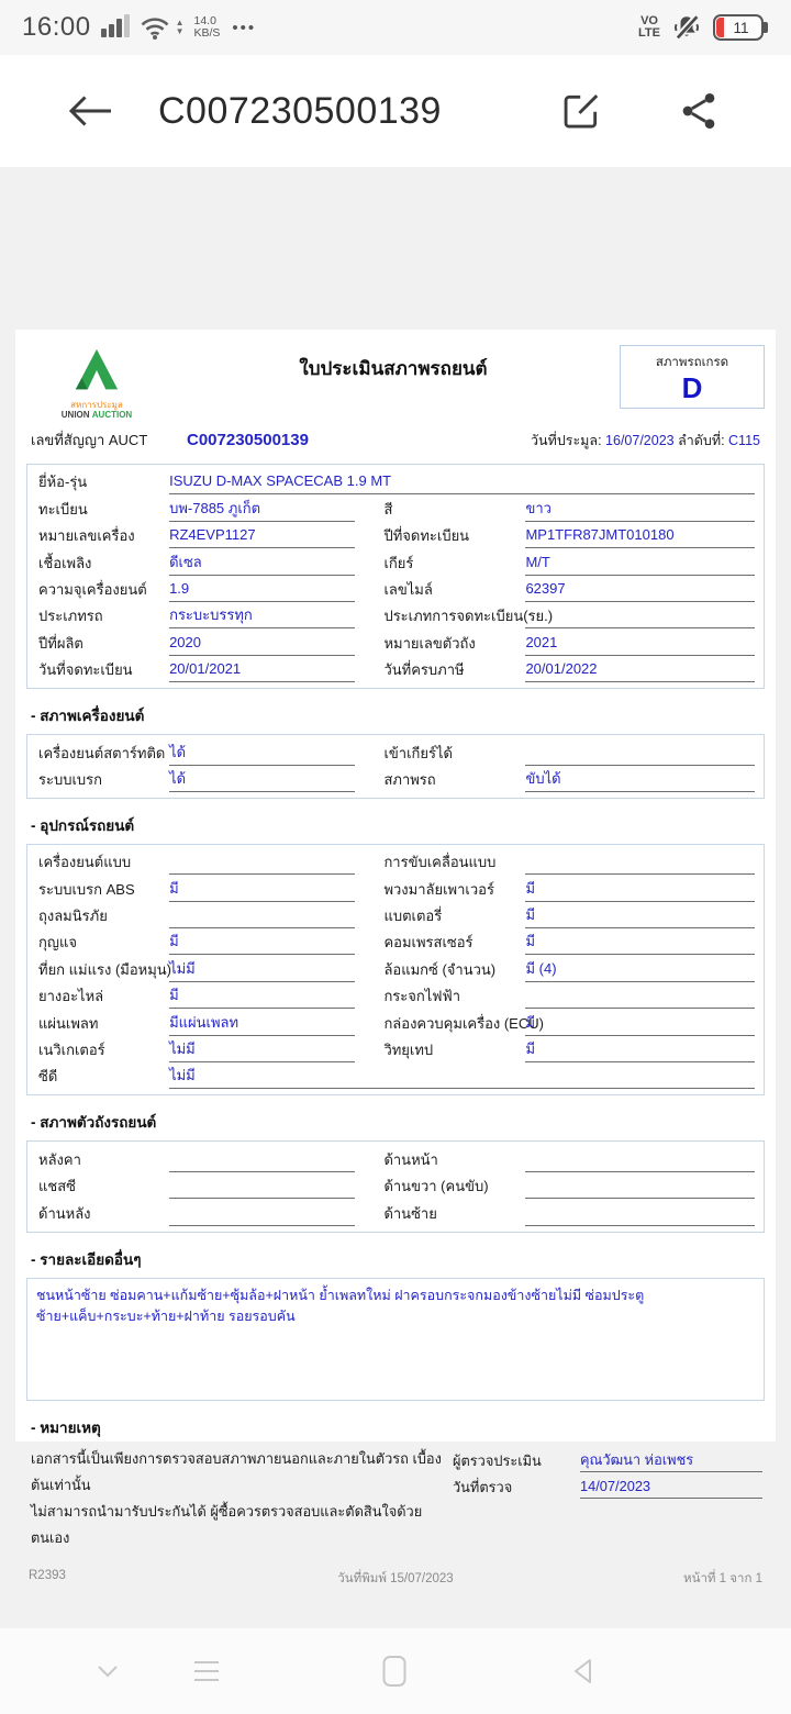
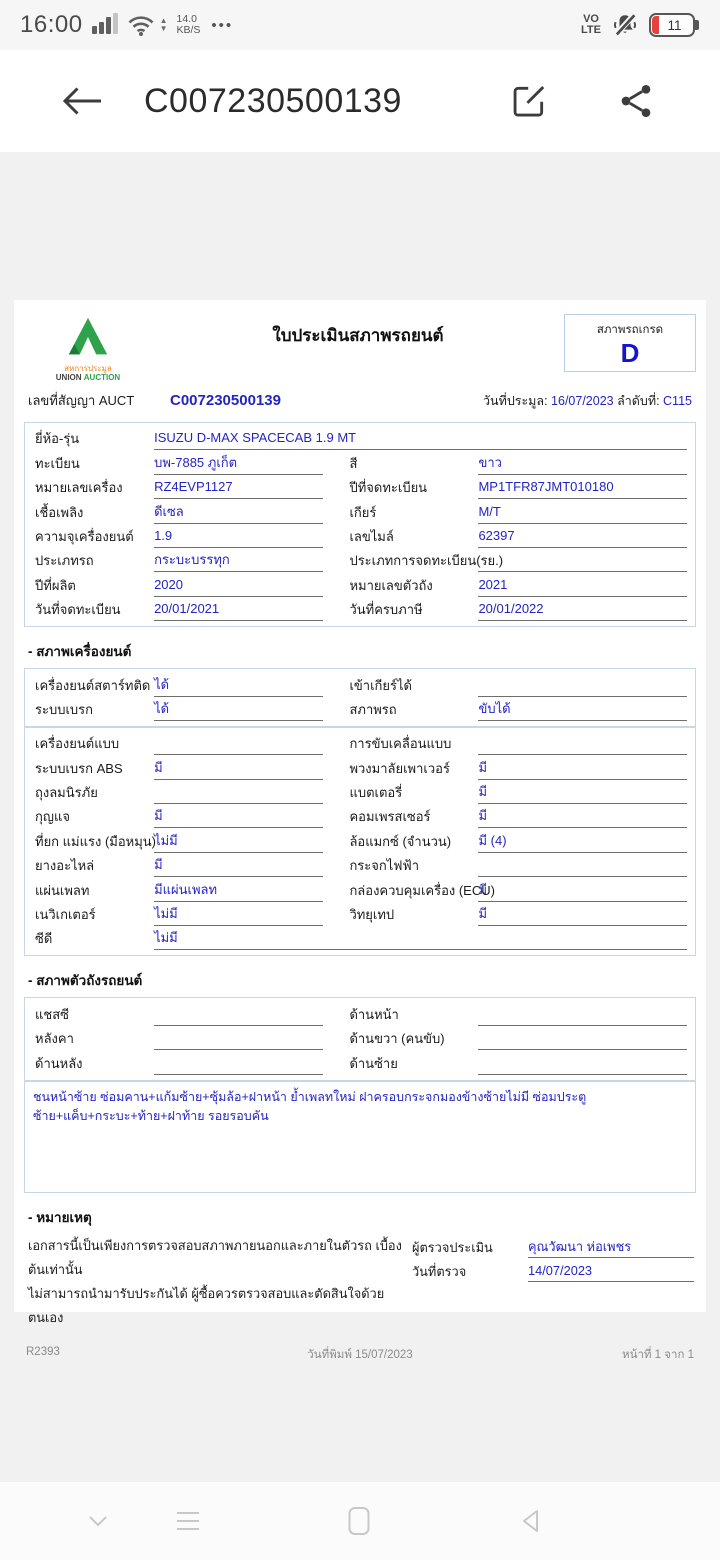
  16:00
  ▲
  ▼
  14.0
  KB/S
  •••
  VO
  LTE
  11
  C007230500139
  สหการประมูล
  UNION AUCTION
  ใบประเมินสภาพรถยนต์
  สภาพรถเกรด
  D
  เลขที่สัญญา AUCT
  C007230500139
  วันที่ประมูล: 16/07/2023 ลำดับที่: C115
  ยี่ห้อ-รุ่น
  ISUZU D-MAX SPACECAB 1.9 MT
  ทะเบียน
  บพ-7885 ภูเก็ต
  สี
  ขาว
  หมายเลขเครื่อง
  RZ4EVP1127
  ปีที่จดทะเบียน
  MP1TFR87JMT010180
  เชื้อเพลิง
  ดีเซล
  เกียร์
  M/T
  ความจุเครื่องยนต์
  1.9
  เลขไมล์
  62397
  ประเภทรถ
  กระบะบรรทุก
  ประเภทการจดทะเบียน(ร
  ปีที่ผลิต
  2020
  หมายเลขตัวถัง
  2021
  วันที่จดทะเบียน
  20/01/2021
  วันที่ครบภาษี
  20/01/2022
  - สภาพเครื่องยนต์
  เครื่องยนต์สตาร์ทติด
  ได้
  เข้าเกียร์ได้
  ระบบเบรก
  ได้
  สภาพรถ
  ขับได้
- - อุปกรณ์รถยนต์
  เครื่องยนต์แบบ
  การขับเคลื่อนแบบ
  ระบบเบรก ABS
  มี
  พวงมาลัยเพาเวอร์
  มี
  ถุงลมนิรภัย
  แบตเตอรี่
  มี
  กุญแจ
  มี
  คอมเพรสเซอร์
  มี
  ที่ยก แม่แรง (มือหมุน)
  ไม่มี
  ล้อแมกซ์ (จำนวน)
  มี (4)
  ยางอะไหล่
  มี
  กระจกไฟฟ้า
  แผ่นเพลท
  มีแผ่นเพลท
  กล่องควบคุมเครื่อง (ECU
  มี
  เนวิเกเตอร์
  ไม่มี
  วิทยุเทป
  มี
  ซีดี
  ไม่มี
  - สภาพตัวถังรถยนต์
- หลังคา
+ แชสซี
  ด้านหน้า
- แชสซี
+ หลังคา
  ด้านขวา (คนขับ)
  ด้านหลัง
  ด้านซ้าย
- - รายละเอียดอื่นๆ
  ชนหน้าซ้าย ซ่อมคาน+แก้มซ้าย+ซุ้มล้อ+ฝาหน้า ย้ำเพลทใหม่ ฝาครอบกระจกมองข้างซ้ายไม่มี ซ่อมประตูซ้าย+แค็บ+กระบะ+ท้าย+ฝาท้าย รอยรอบคัน
  - หมายเหตุ
  เอกสารนี้เป็นเพียงการตรวจสอบสภาพภายนอกและภายในตัวรถ เบื้องต้นเท่านั้น
  ไม่สามารถนำมารับประกันได้ ผู้ซื้อควรตรวจสอบและตัดสินใจด้วยตนเอง
  ผู้ตรวจประเมิน
  คุณวัฒนา ห่อเพชร
  วันที่ตรวจ
  14/07/2023
  R2393
  วันที่พิมพ์ 15/07/2023
  หน้าที่ 1 จาก 1
